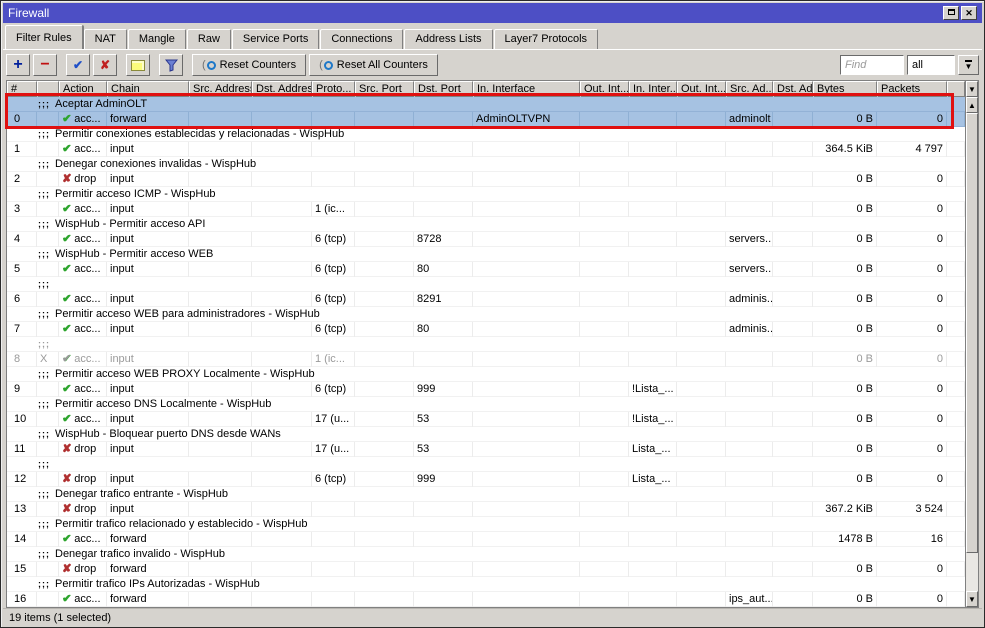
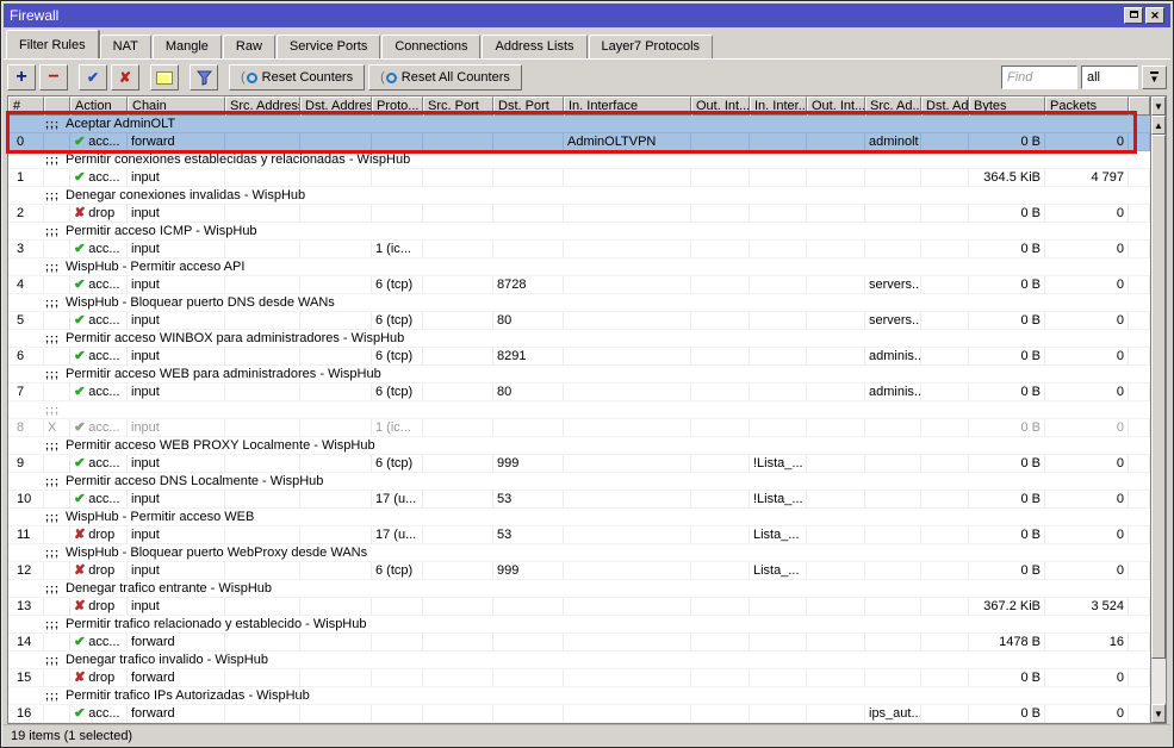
  Firewall
  ✕
  Filter Rules
  NAT
  Mangle
  Raw
  Service Ports
  Connections
  Address Lists
  Layer7 Protocols
  +
  −
  ✔
  ✘
  (
  Reset Counters
  (
  Reset All Counters
  Find
  all
  ▼
  #
  Action
  Chain
  Src. Addres
  Dst. Addres
  Proto...
  Src. Port
  Dst. Port
  In. Interface
  Out. Int...
  In. Inter..
  Out. Int...
  Src. Ad..
  Bytes
  Packets
  ;;;
  Aceptar AdminOLT
  0
  ✔ acc...
  forward
  AdminOLTVPN
  adminolt
  0 B
  0
  ;;;
  Permitir conexiones establecidas y relacionadas - WispHub
  1
  ✔ acc...
  input
  364.5 KiB
  4 797
  ;;;
  Denegar conexiones invalidas - WispHub
  2
  ✘ drop
  input
  0 B
  0
  ;;;
  Permitir acceso ICMP - WispHub
  3
  ✔ acc...
  input
  1 (ic...
  0 B
  0
  ;;;
  WispHub - Permitir acceso API
  4
  ✔ acc...
  input
  6 (tcp)
  8728
  servers...
  0 B
  0
  ;;;
- WispHub - Permitir acceso WEB
+ WispHub - Bloquear puerto DNS desde WANs
  5
  ✔ acc...
  input
  6 (tcp)
  80
  servers...
  0 B
  0
  ;;;
+ Permitir acceso WINBOX para administradores - WispHub
  6
  ✔ acc...
  input
  6 (tcp)
  8291
  adminis..
  0 B
  0
  ;;;
  Permitir acceso WEB para administradores - WispHub
  7
  ✔ acc...
  input
  6 (tcp)
  80
  adminis..
  0 B
  0
  ;;;
  8
  X
  ✔ acc...
  input
  1 (ic...
  0 B
  0
  ;;;
  Permitir acceso WEB PROXY Localmente - WispHub
  9
  ✔ acc...
  input
  6 (tcp)
  999
  !Lista_...
  0 B
  0
  ;;;
  Permitir acceso DNS Localmente - WispHub
  10
  ✔ acc...
  input
  17 (u...
  53
  !Lista_...
  0 B
  0
  ;;;
- WispHub - Bloquear puerto DNS desde WANs
+ WispHub - Permitir acceso WEB
  11
  ✘ drop
  input
  17 (u...
  53
  Lista_...
  0 B
  0
  ;;;
+ WispHub - Bloquear puerto WebProxy desde WANs
  12
  ✘ drop
  input
  6 (tcp)
  999
  Lista_...
  0 B
  0
  ;;;
  Denegar trafico entrante - WispHub
  13
  ✘ drop
  input
  367.2 KiB
  3 524
  ;;;
  Permitir trafico relacionado y establecido - WispHub
  14
  ✔ acc...
  forward
  1478 B
  16
  ;;;
  Denegar trafico invalido - WispHub
  15
  ✘ drop
  forward
  0 B
  0
  ;;;
  Permitir trafico IPs Autorizadas - WispHub
  16
  ✔ acc...
  forward
  ips_aut...
  0 B
  0
  ▼
  ▲
  ▼
  19 items (1 selected)
